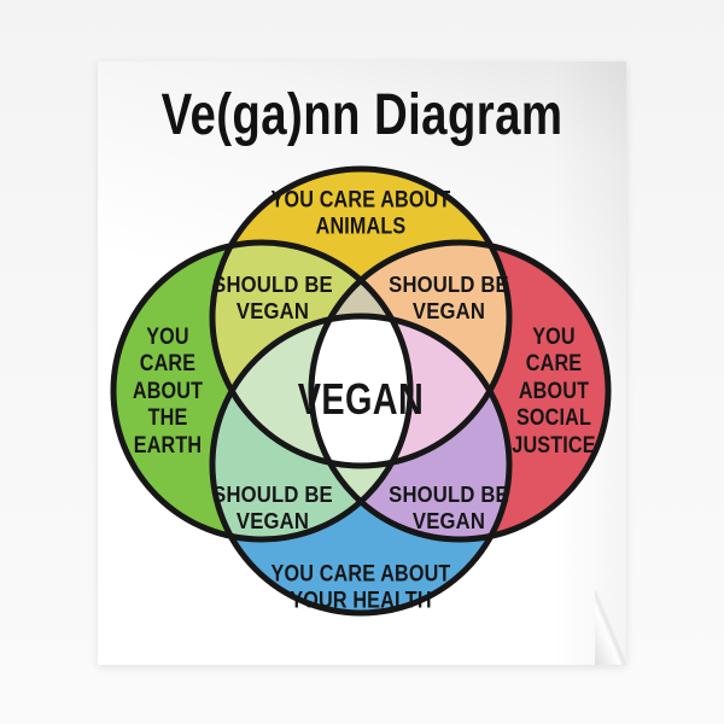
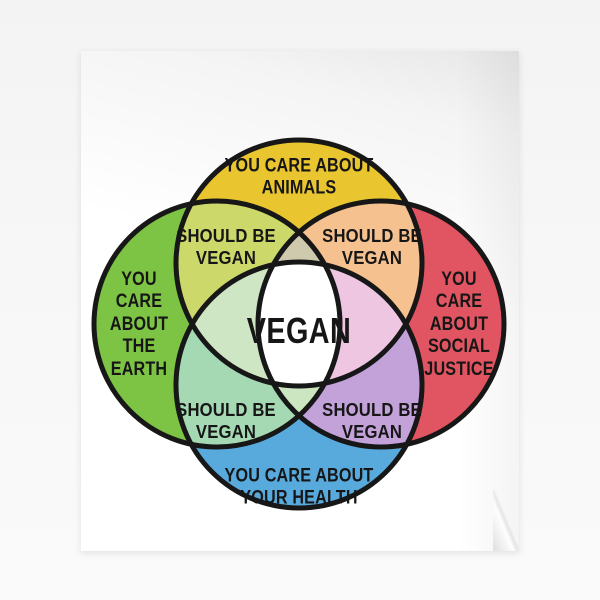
- Ve(ga)nn Diagram
  YOU CARE ABOUT
  ANIMALS
  YOU
  CARE
  ABOUT
  THE
  EARTH
  YOU
  CARE
  ABOUT
  SOCIAL
  JUSTICE
  YOU CARE ABOUT
  YOUR HEALTH
  SHOULD BE
  VEGAN
  SHOULD BE
  VEGAN
  SHOULD BE
  VEGAN
  SHOULD BE
  VEGAN
  VEGAN
